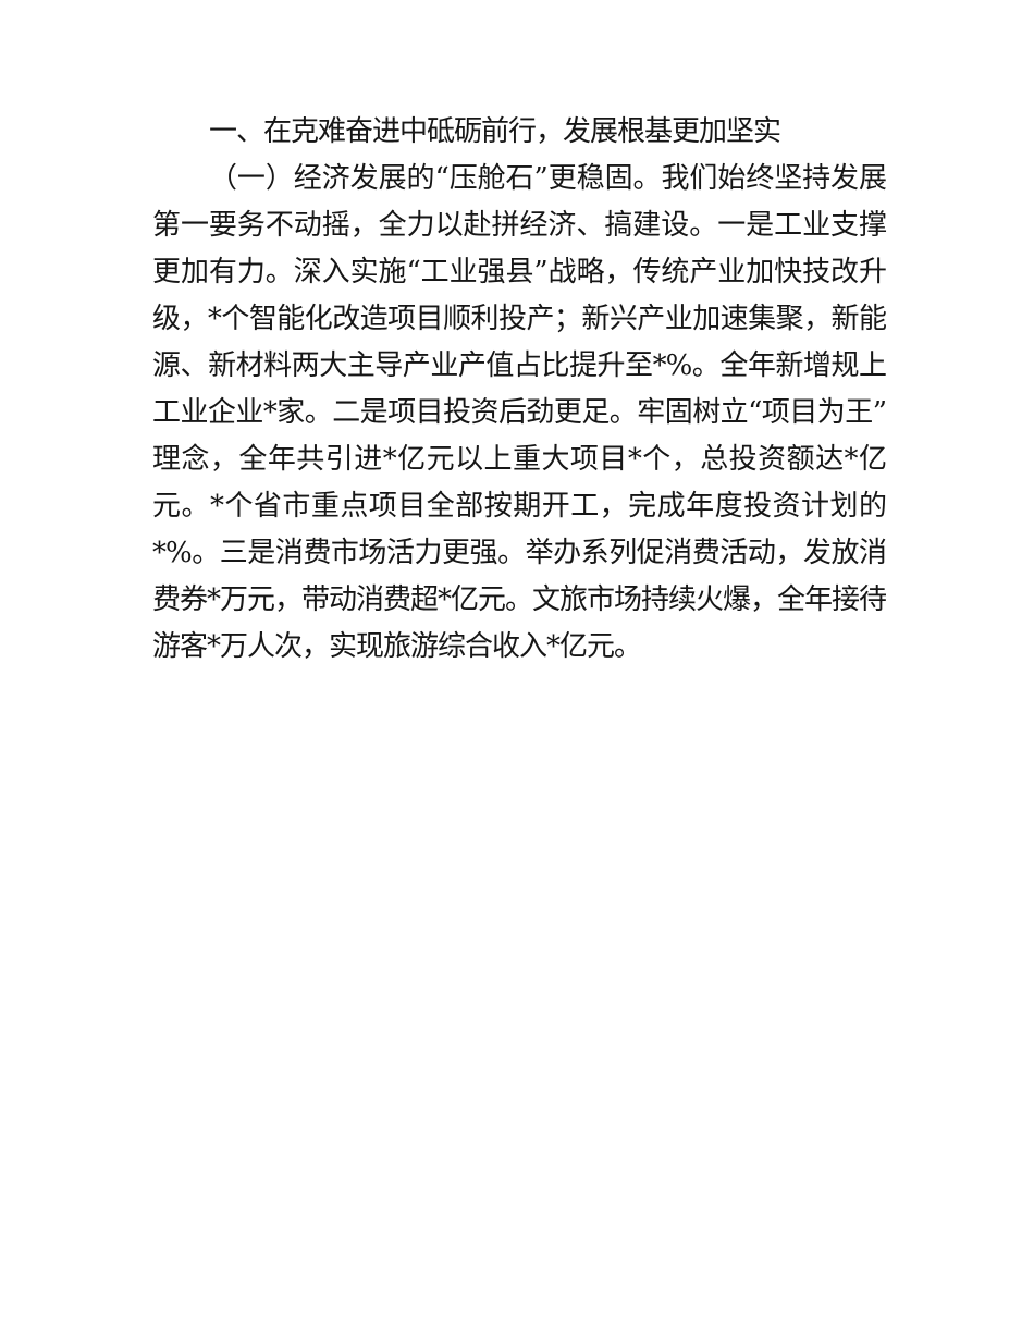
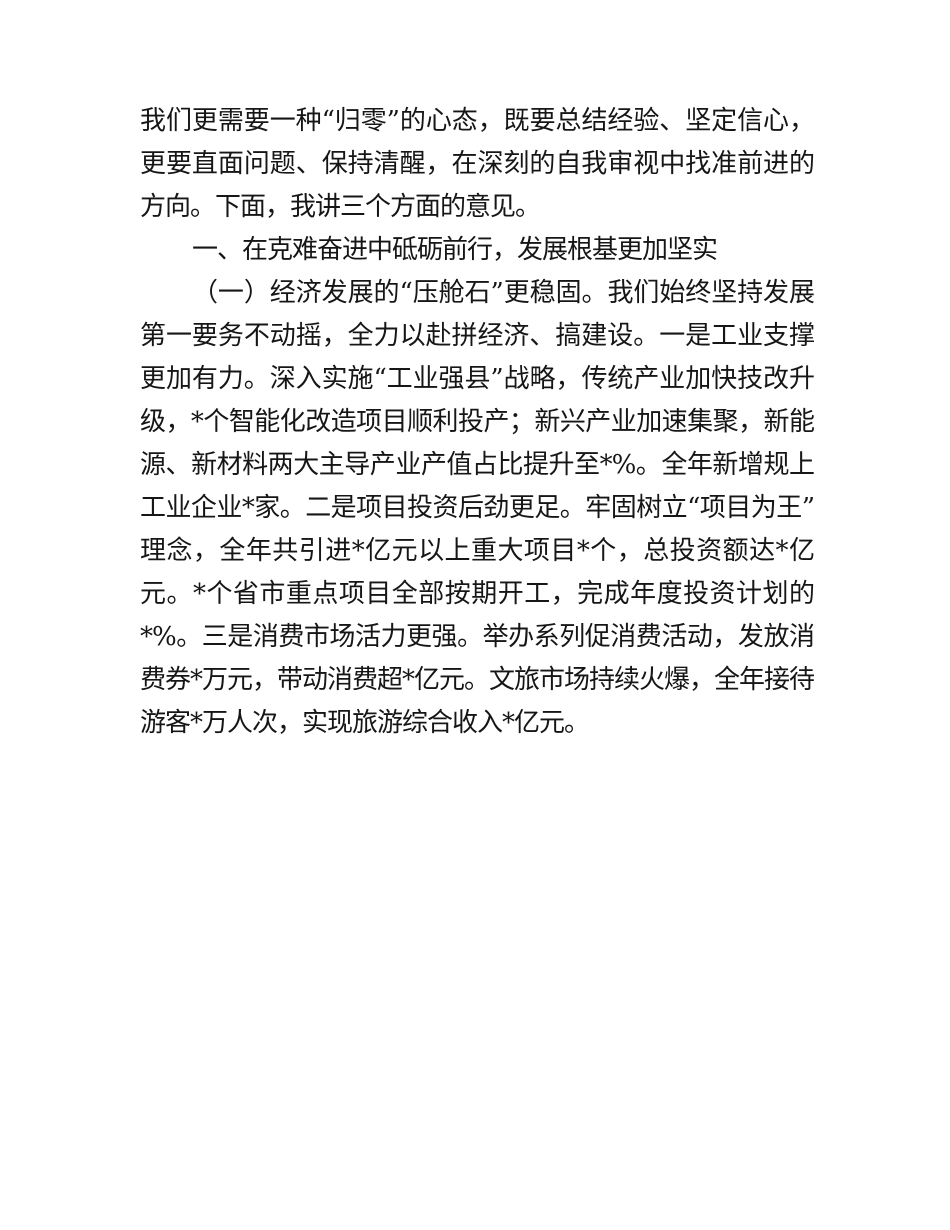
+ 我们更需要一种“归零”的心态，既要总结经验、坚定信心，更要直面问题、保持清醒，在深刻的自我审视中找准前进的方向。下面，我讲三个方面的意见。
  一、在克难奋进中砥砺前行，发展根基更加坚实
  （一）经济发展的“压舱石”更稳固。我们始终坚持发展第一要务不动摇，全力以赴拼经济、搞建设。一是工业支撑更加有力。深入实施“工业强县”战略，传统产业加快技改升级，*个智能化改造项目顺利投产；新兴产业加速集聚，新能源、新材料两大主导产业产值占比提升至*%。全年新增规上工业企业*家。二是项目投资后劲更足。牢固树立“项目为王”理念，全年共引进*亿元以上重大项目*个，总投资额达*亿元。*个省市重点项目全部按期开工，完成年度投资计划的*%。三是消费市场活力更强。举办系列促消费活动，发放消费券*万元，带动消费超*亿元。文旅市场持续火爆，全年接待游客*万人次，实现旅游综合收入*亿元。
